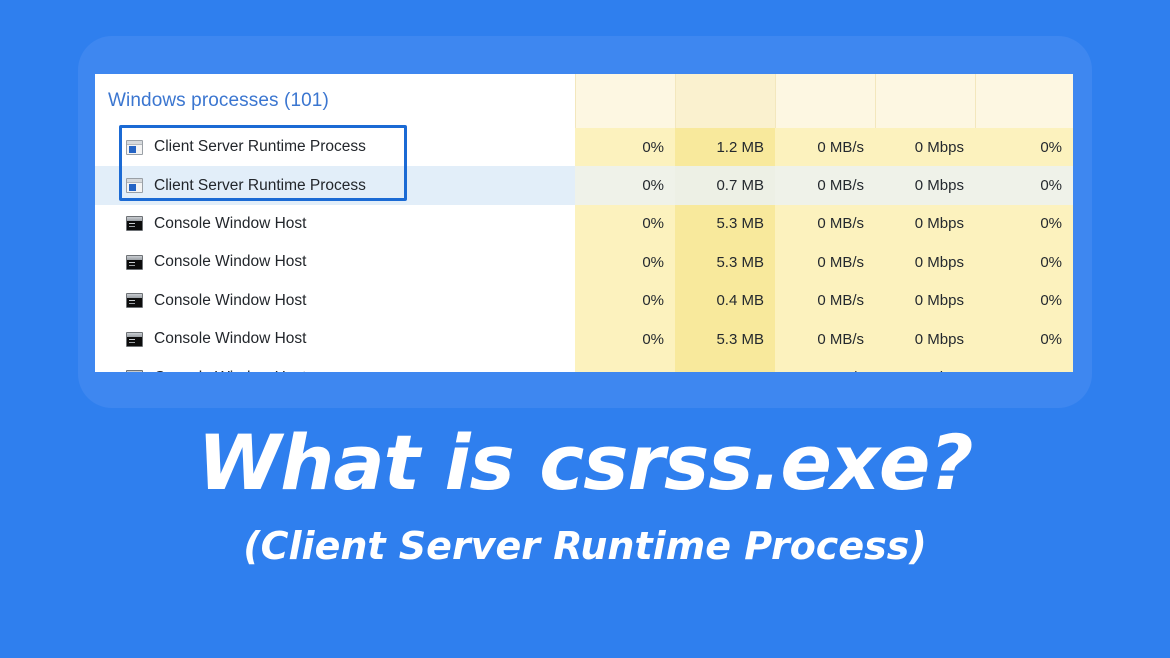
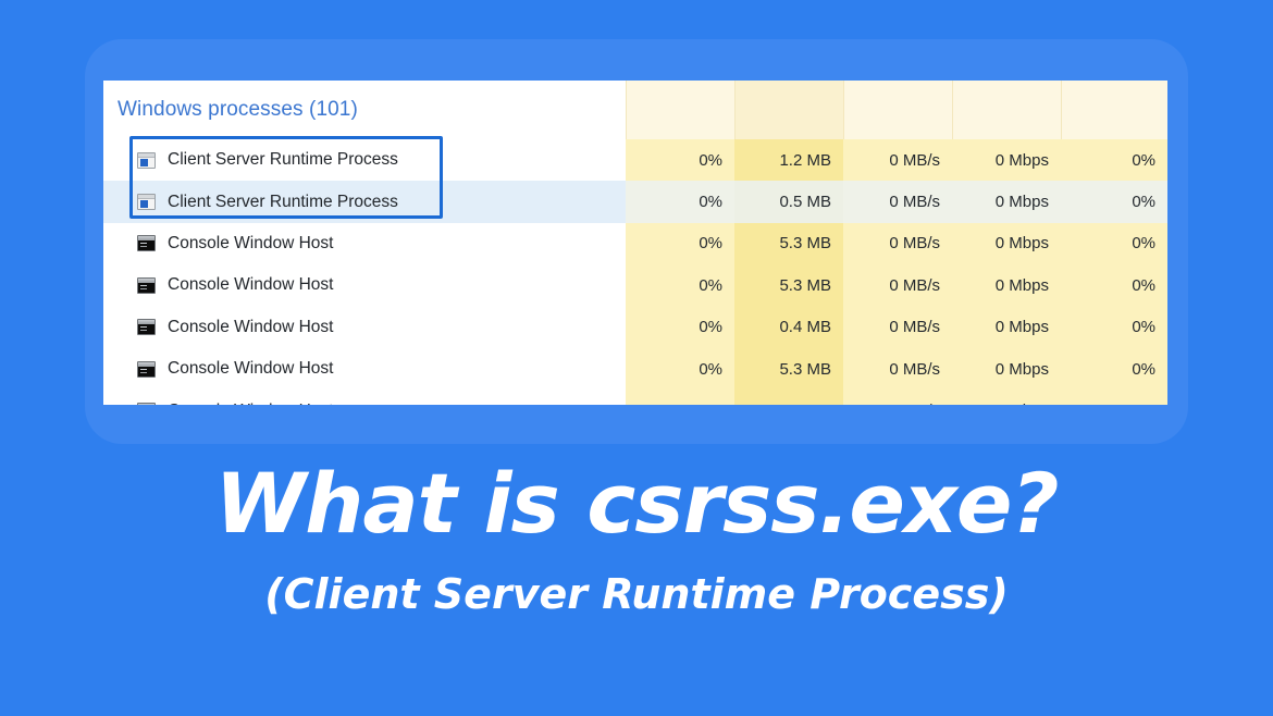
  Windows processes (101)
  Client Server Runtime Process
  0%
  1.2 MB
  0 MB/s
  0 Mbps
  0%
  Client Server Runtime Process
  0%
- 0.7 MB
+ 0.5 MB
  0 MB/s
  0 Mbps
  0%
  Console Window Host
  0%
  5.3 MB
  0 MB/s
  0 Mbps
  0%
  Console Window Host
  0%
  5.3 MB
  0 MB/s
  0 Mbps
  0%
  Console Window Host
  0%
  0.4 MB
  0 MB/s
  0 Mbps
  0%
  Console Window Host
  0%
  5.3 MB
  0 MB/s
  0 Mbps
  0%
  What is csrss.exe?
  (Client Server Runtime Process)
